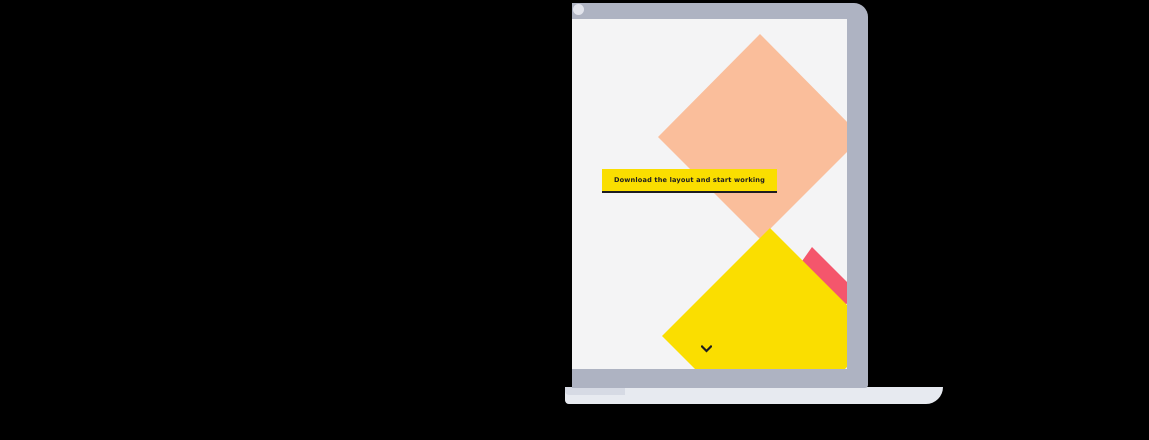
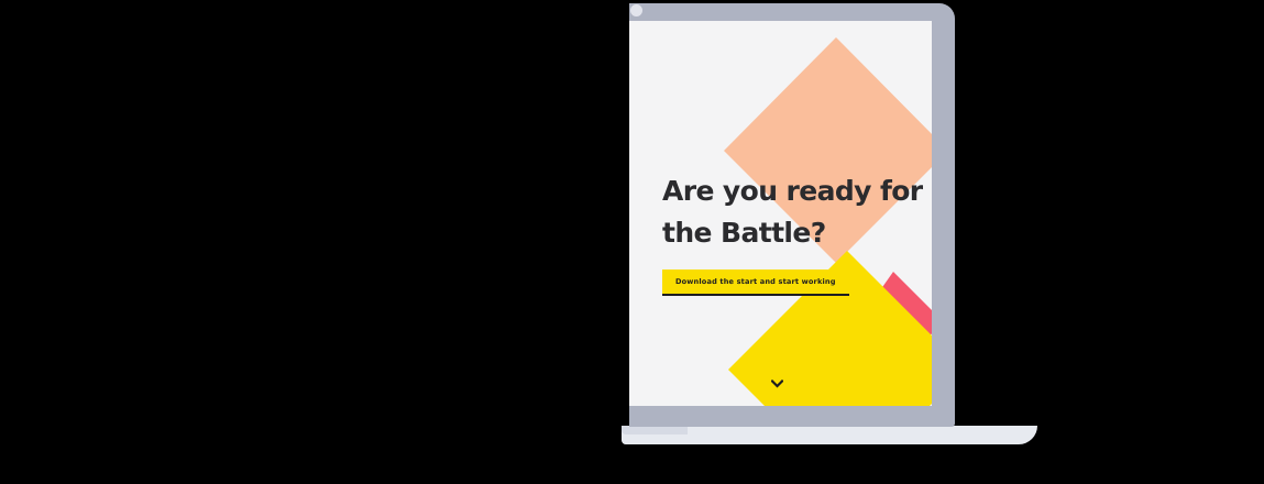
+ Are you ready for the Battle?
- Download the layout and start working
+ Download the start and start working
